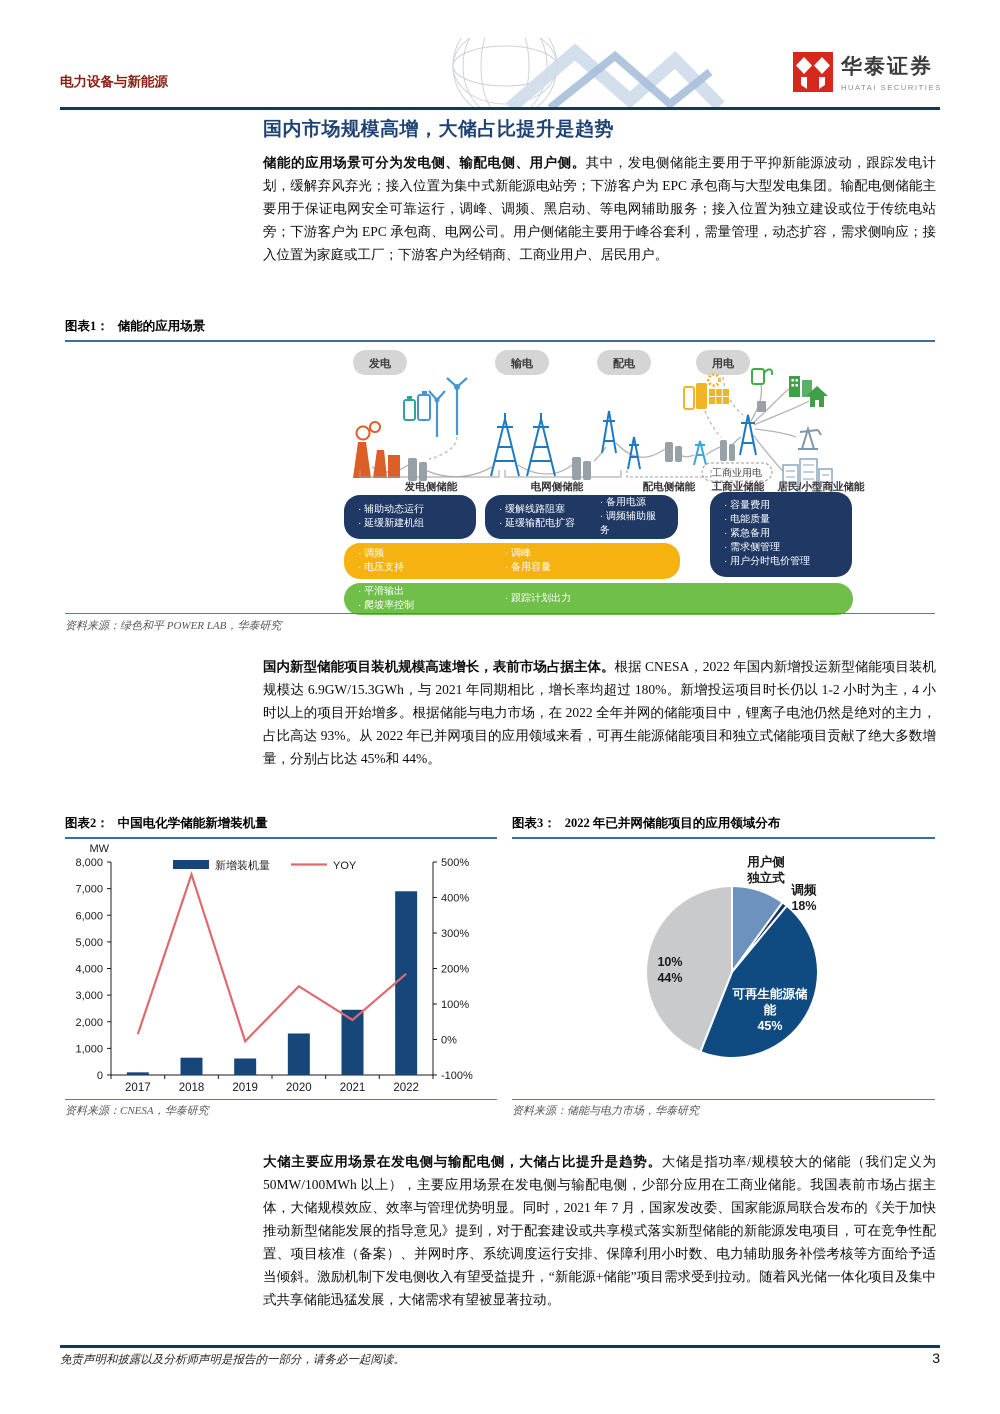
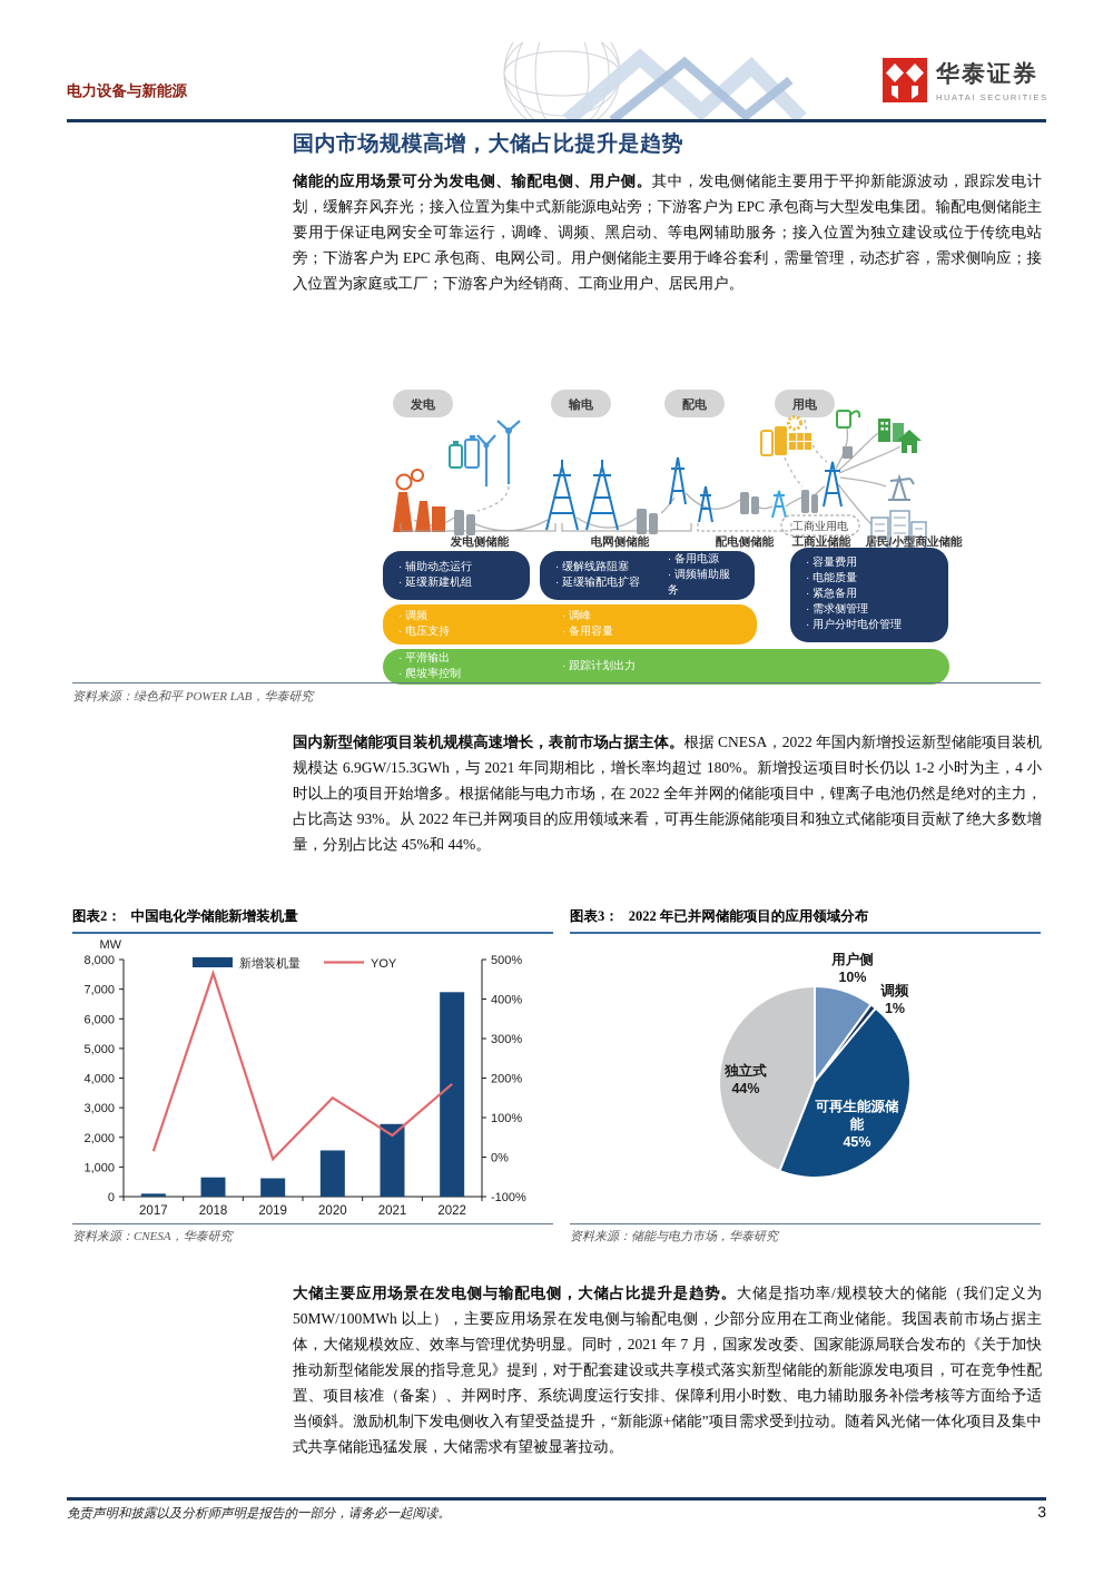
  电力设备与新能源
  华泰证券
  HUATAI SECURITIES
  国内市场规模高增，大储占比提升是趋势
  储能的应用场景可分为发电侧、输配电侧、用户侧。其中，发电侧储能主要用于平抑新能源波动，跟踪发电计划，缓解弃风弃光；接入位置为集中式新能源电站旁；下游客户为 EPC 承包商与大型发电集团。输配电侧储能主要用于保证电网安全可靠运行，调峰、调频、黑启动、等电网辅助服务；接入位置为独立建设或位于传统电站旁；下游客户为 EPC 承包商、电网公司。用户侧储能主要用于峰谷套利，需量管理，动态扩容，需求侧响应；接入位置为家庭或工厂；下游客户为经销商、工商业用户、居民用户。
- 图表1：
- 储能的应用场景
  发电
  输电
  配电
  用电
  工商业用电
  发电侧储能
  电网侧储能
  配电侧储能
  工商业储能
  居民/小型商业储能
  · 辅助动态运行
  · 延缓新建机组
  · 缓解线路阻塞
  · 延缓输配电扩容
  · 备用电源
  · 调频辅助服务
  · 容量费用
  · 电能质量
  · 紧急备用
  · 需求侧管理
  · 用户分时电价管理
  · 调频
  · 电压支持
  · 调峰
  · 备用容量
  · 平滑输出
  · 爬坡率控制
  · 跟踪计划出力
  资料来源：绿色和平 POWER LAB，华泰研究
  国内新型储能项目装机规模高速增长，表前市场占据主体。根据 CNESA，2022 年国内新增投运新型储能项目装机规模达 6.9GW/15.3GWh，与 2021 年同期相比，增长率均超过 180%。新增投运项目时长仍以 1-2 小时为主，4 小时以上的项目开始增多。根据储能与电力市场，在 2022 全年并网的储能项目中，锂离子电池仍然是绝对的主力，占比高达 93%。从 2022 年已并网项目的应用领域来看，可再生能源储能项目和独立式储能项目贡献了绝大多数增量，分别占比达 45%和 44%。
  图表2：
  中国电化学储能新增装机量
  图表3：
  2022 年已并网储能项目的应用领域分布
  0
  1,000
  2,000
  3,000
  4,000
  5,000
  6,000
  7,000
  8,000
  -100%
  0%
  100%
  200%
  300%
  400%
  500%
  2017
  2018
  2019
  2020
  2021
  2022
  MW
  新增装机量
  YOY
- 用户侧独立式
+ 用户侧 10%
- 调频 18%
+ 调频 1%
  可再生能源储能 45%
- 10% 44%
+ 独立式 44%
  资料来源：CNESA，华泰研究
  资料来源：储能与电力市场，华泰研究
  大储主要应用场景在发电侧与输配电侧，大储占比提升是趋势。大储是指功率/规模较大的储能（我们定义为 50MW/100MWh 以上），主要应用场景在发电侧与输配电侧，少部分应用在工商业储能。我国表前市场占据主体，大储规模效应、效率与管理优势明显。同时，2021 年 7 月，国家发改委、国家能源局联合发布的《关于加快推动新型储能发展的指导意见》提到，对于配套建设或共享模式落实新型储能的新能源发电项目，可在竞争性配置、项目核准（备案）、并网时序、系统调度运行安排、保障利用小时数、电力辅助服务补偿考核等方面给予适当倾斜。激励机制下发电侧收入有望受益提升，“新能源+储能”项目需求受到拉动。随着风光储一体化项目及集中式共享储能迅猛发展，大储需求有望被显著拉动。
  免责声明和披露以及分析师声明是报告的一部分，请务必一起阅读。
  3
